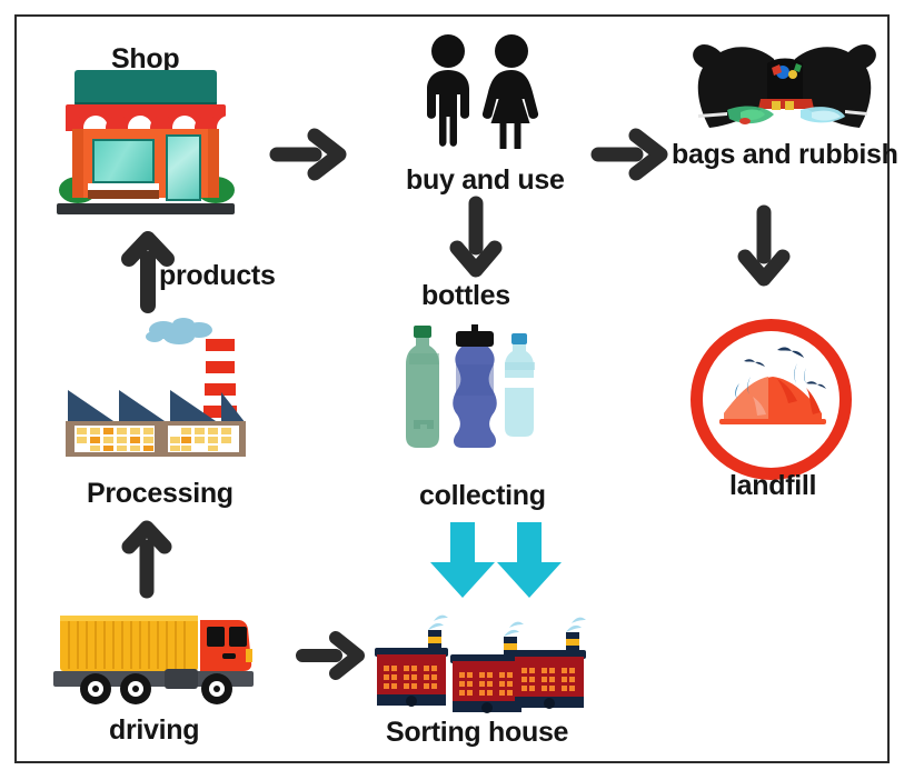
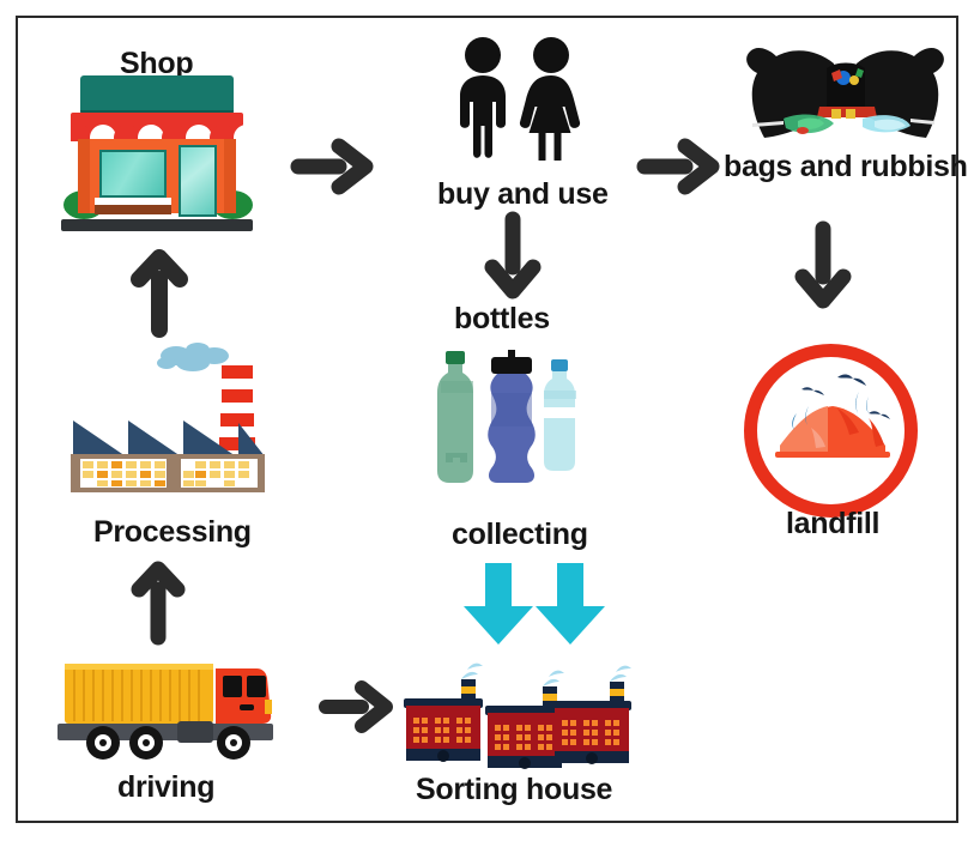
  Shop
  buy and use
  bags and rubbish
  bottles
  collecting
  landfill
  Processing
- products
  driving
  Sorting house
